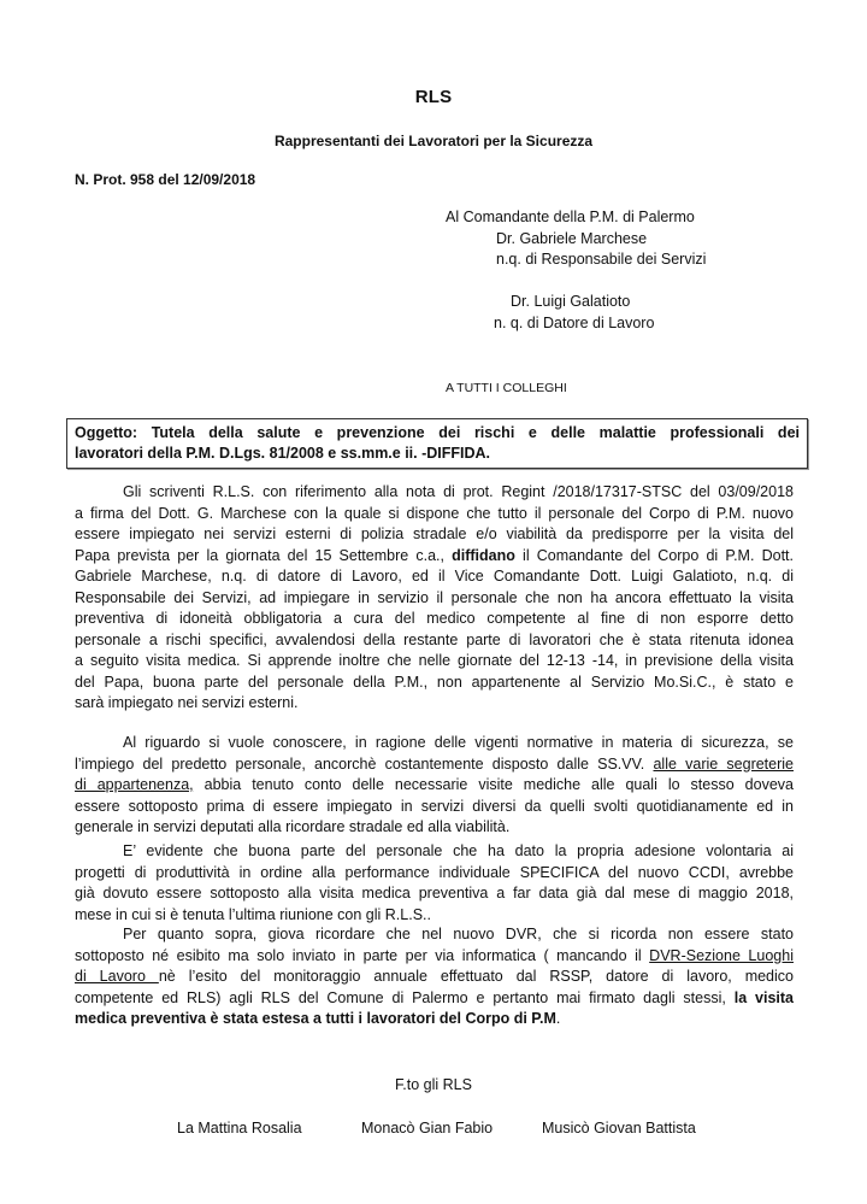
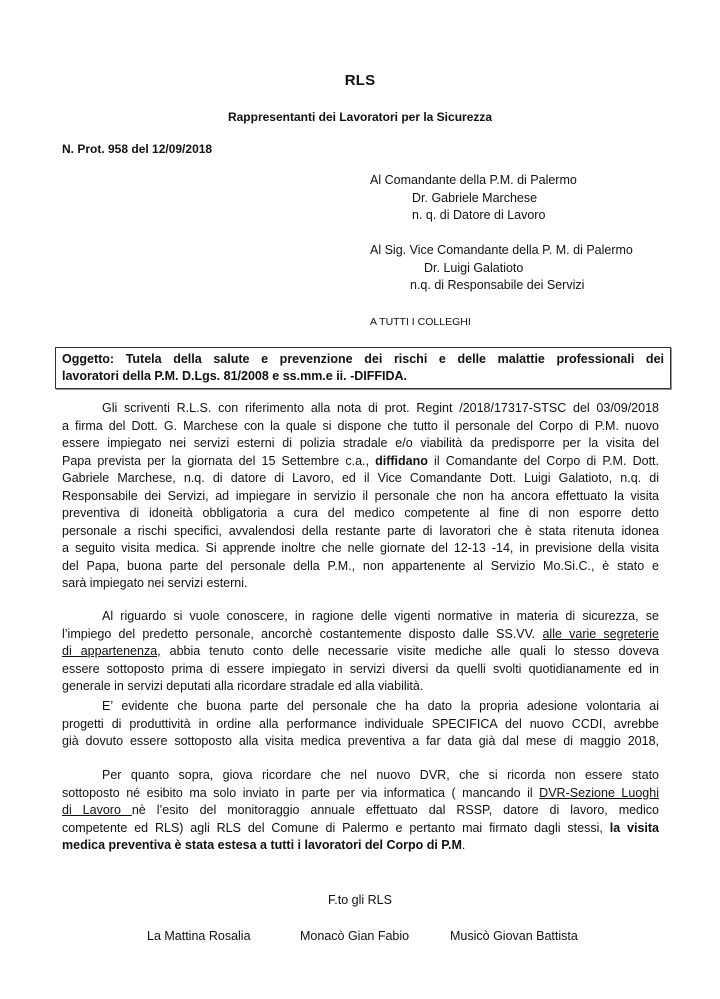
  RLS
  Rappresentanti dei Lavoratori per la Sicurezza
  N. Prot. 958 del 12/09/2018
  Al Comandante della P.M. di Palermo
  Dr. Gabriele Marchese
- n.q. di Responsabile dei Servizi
+ n. q. di Datore di Lavoro
+ Al Sig. Vice Comandante della P. M. di Palermo
  Dr. Luigi Galatioto
- n. q. di Datore di Lavoro
+ n.q. di Responsabile dei Servizi
  A TUTTI I COLLEGHI
  Oggetto: Tutela della salute e prevenzione dei rischi e delle malattie professionali dei
  lavoratori della P.M. D.Lgs. 81/2008 e ss.mm.e ii. -DIFFIDA.
  Gli scriventi R.L.S. con riferimento alla nota di prot. Regint /2018/17317-STSC del 03/09/2018
  a firma del Dott. G. Marchese con la quale si dispone che tutto il personale del Corpo di P.M. nuovo
  essere impiegato nei servizi esterni di polizia stradale e/o viabilità da predisporre per la visita del
  Papa prevista per la giornata del 15 Settembre c.a., diffidano il Comandante del Corpo di P.M. Dott.
  Gabriele Marchese, n.q. di datore di Lavoro, ed il Vice Comandante Dott. Luigi Galatioto, n.q. di
  Responsabile dei Servizi, ad impiegare in servizio il personale che non ha ancora effettuato la visita
  preventiva di idoneità obbligatoria a cura del medico competente al fine di non esporre detto
  personale a rischi specifici, avvalendosi della restante parte di lavoratori che è stata ritenuta idonea
  a seguito visita medica. Si apprende inoltre che nelle giornate del 12-13 -14, in previsione della visita
  del Papa, buona parte del personale della P.M., non appartenente al Servizio Mo.Si.C., è stato e
  sarà impiegato nei servizi esterni.
  Al riguardo si vuole conoscere, in ragione delle vigenti normative in materia di sicurezza, se
  l’impiego del predetto personale, ancorchè costantemente disposto dalle SS.VV. alle varie segreterie
  di appartenenza, abbia tenuto conto delle necessarie visite mediche alle quali lo stesso doveva
  essere sottoposto prima di essere impiegato in servizi diversi da quelli svolti quotidianamente ed in
  generale in servizi deputati alla ricordare stradale ed alla viabilità.
  E’ evidente che buona parte del personale che ha dato la propria adesione volontaria ai
  progetti di produttività in ordine alla performance individuale SPECIFICA del nuovo CCDI, avrebbe
  già dovuto essere sottoposto alla visita medica preventiva a far data già dal mese di maggio 2018,
- mese in cui si è tenuta l’ultima riunione con gli R.L.S..
  Per quanto sopra, giova ricordare che nel nuovo DVR, che si ricorda non essere stato
  sottoposto né esibito ma solo inviato in parte per via informatica ( mancando il DVR-Sezione Luoghi
  di Lavoro nè l’esito del monitoraggio annuale effettuato dal RSSP, datore di lavoro, medico
  competente ed RLS) agli RLS del Comune di Palermo e pertanto mai firmato dagli stessi, la visita
  medica preventiva è stata estesa a tutti i lavoratori del Corpo di P.M.
  F.to gli RLS
  La Mattina Rosalia
  Monacò Gian Fabio
  Musicò Giovan Battista
